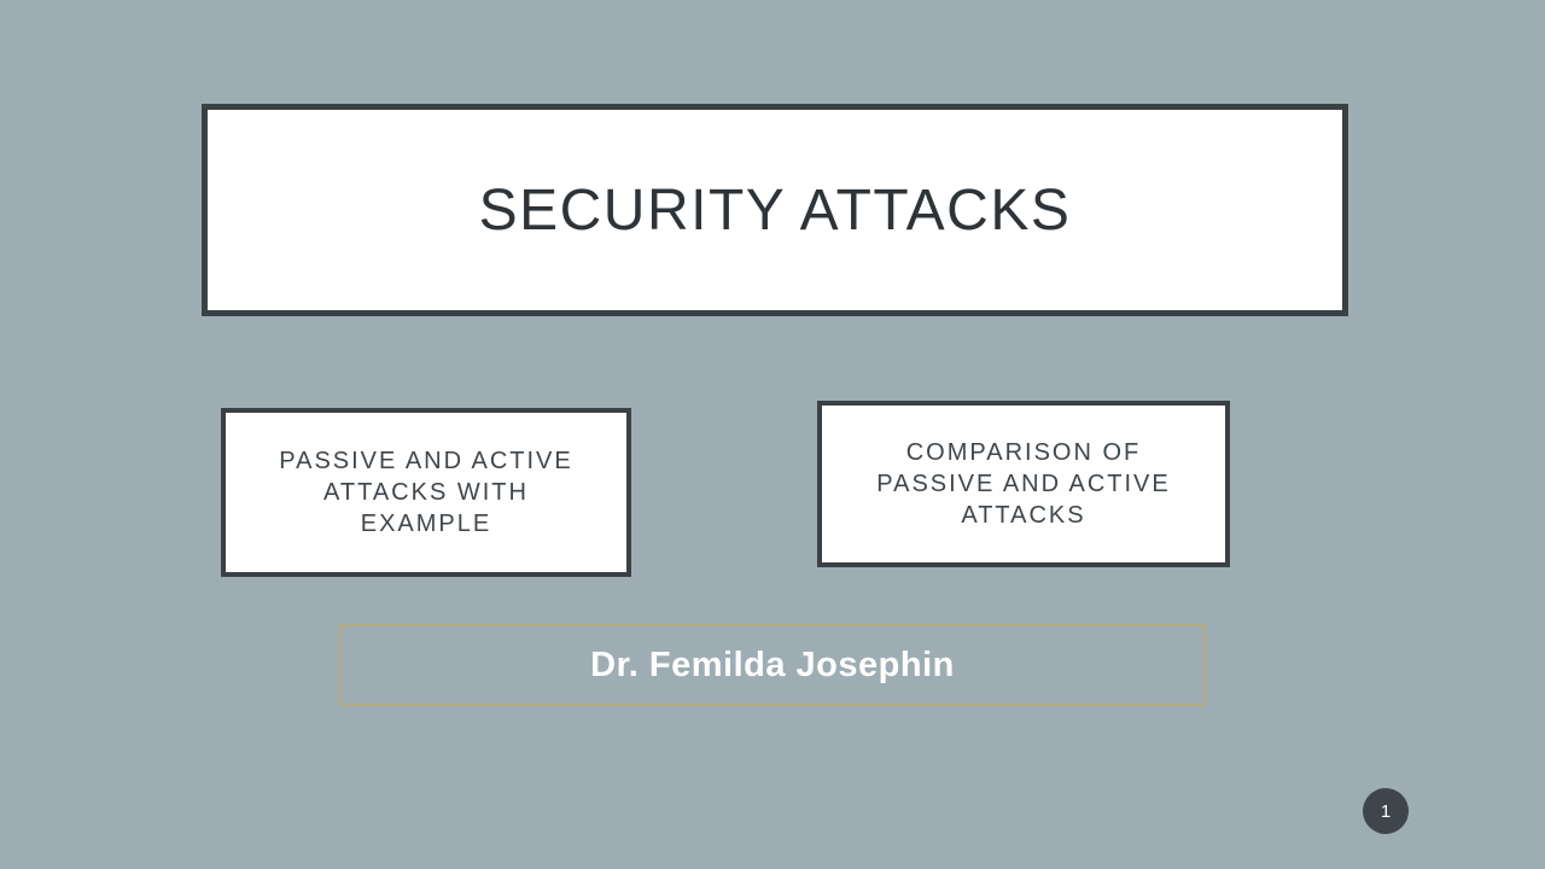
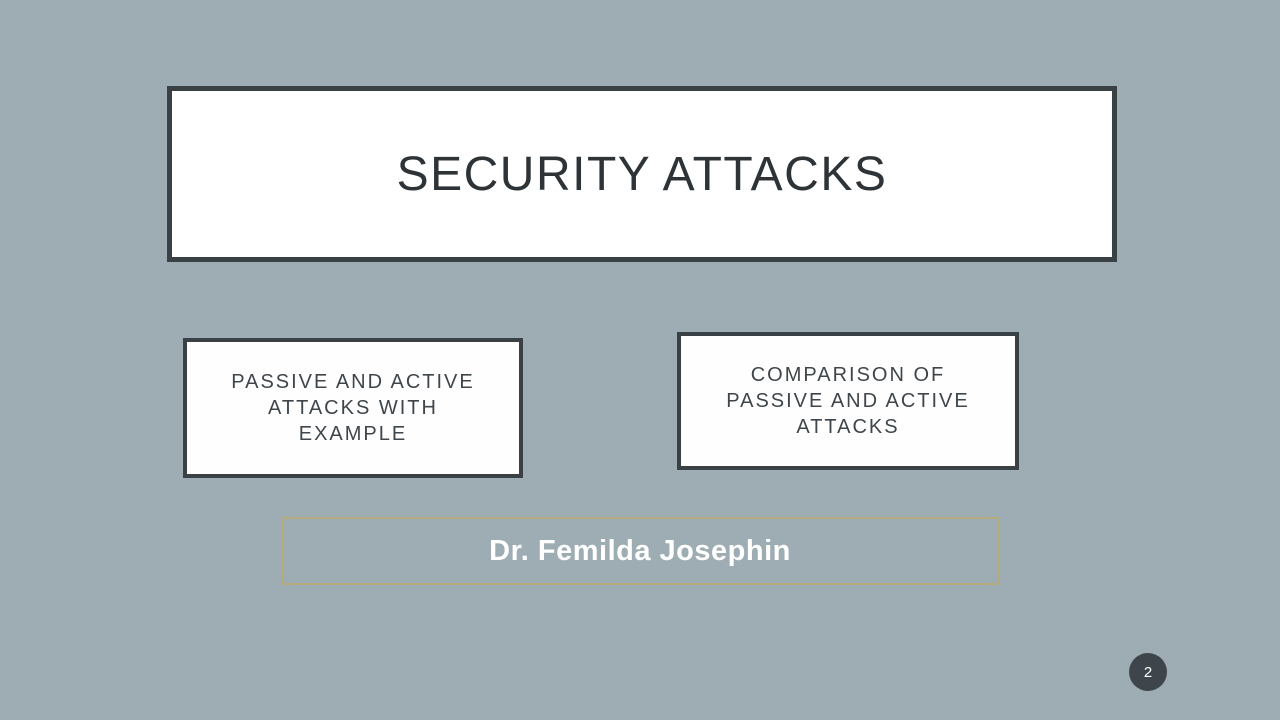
  SECURITY ATTACKS
  PASSIVE AND ACTIVE
  ATTACKS WITH
  EXAMPLE
  COMPARISON OF
  PASSIVE AND ACTIVE
  ATTACKS
  Dr. Femilda Josephin
- 1
+ 2
